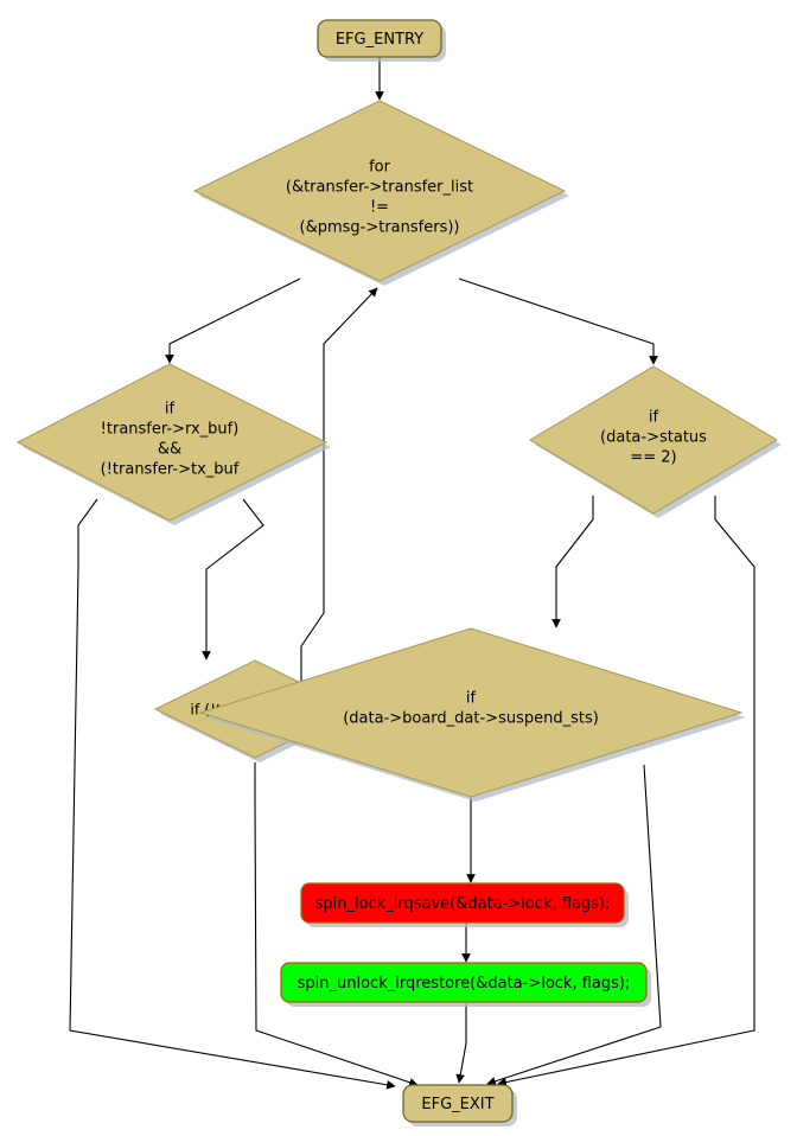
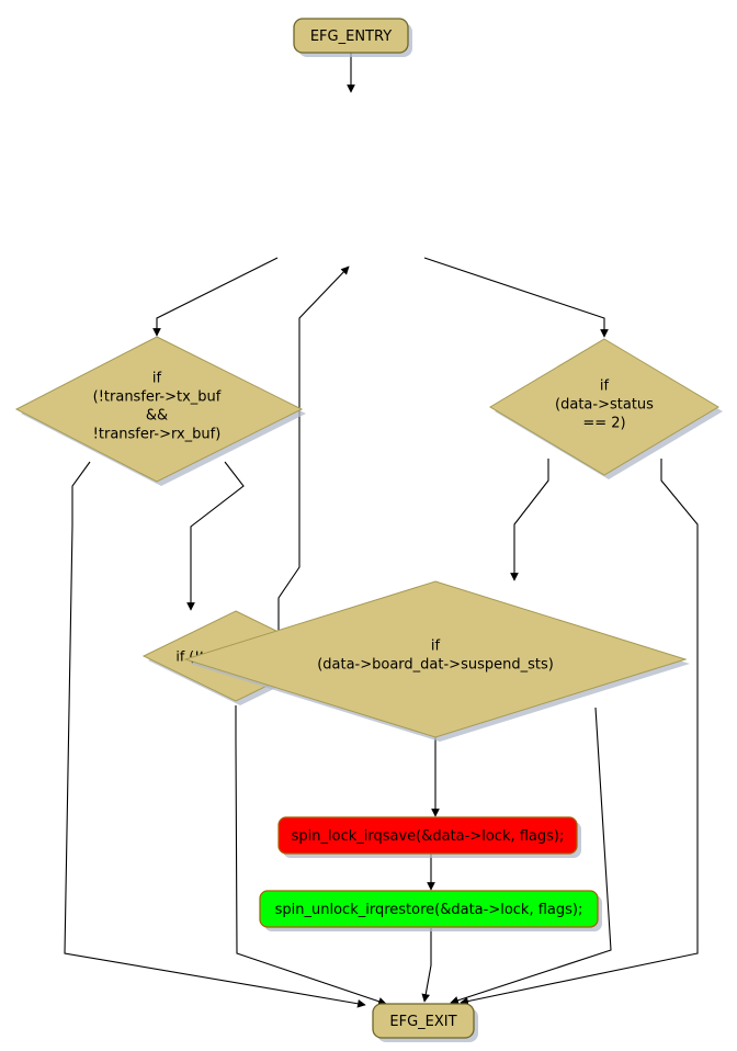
  EFG_ENTRY
- for
- (&transfer->transfer_list
- !=
- (&pmsg->transfers))
  if
- !transfer->rx_buf)
+ (!transfer->tx_buf
  &&
- (!transfer->tx_buf
+ !transfer->rx_buf)
  if
  (data->status
  == 2)
  if
  (data->board_dat->suspend_sts)
  spin_lock_irqsave(&data->lock, flags);
  spin_unlock_irqrestore(&data->lock, flags);
  EFG_EXIT
